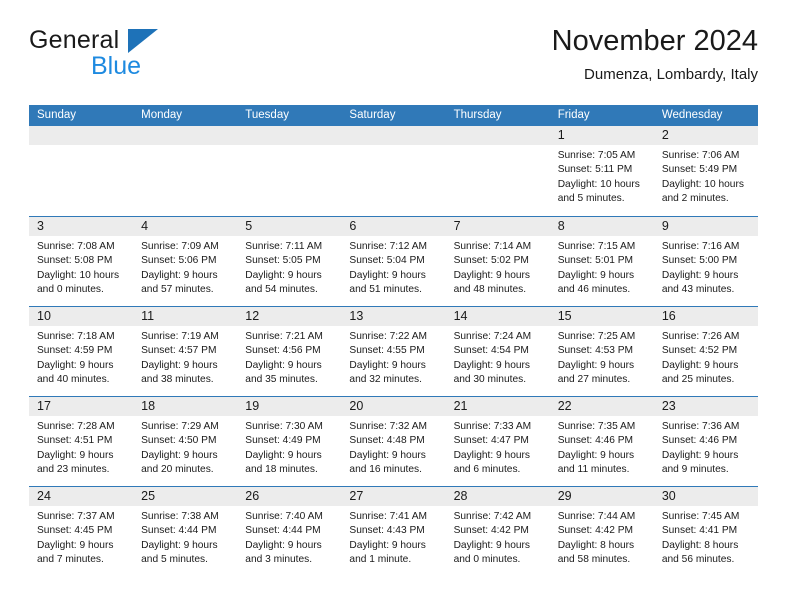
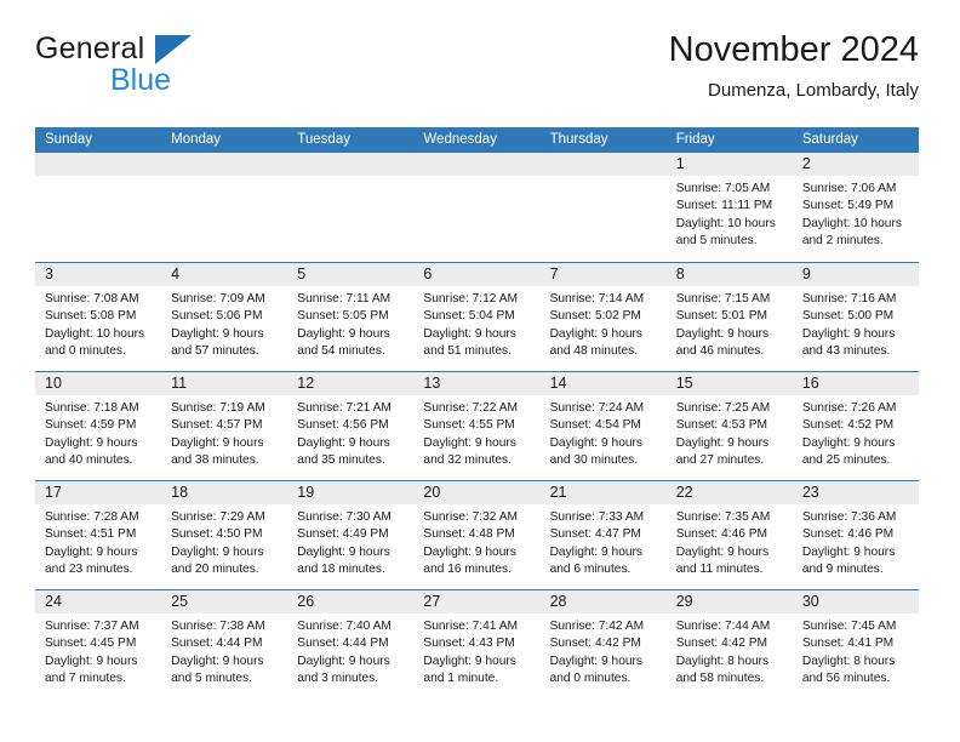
  General
  Blue
  November 2024
  Dumenza, Lombardy, Italy
  Sunday
  Monday
  Tuesday
- Saturday
+ Wednesday
  Thursday
  Friday
- Wednesday
+ Saturday
  1
  Sunrise: 7:05 AM
- Sunset: 5:11 PM
+ Sunset: 11:11 PM
  Daylight: 10 hours
  and 5 minutes.
  2
  Sunrise: 7:06 AM
  Sunset: 5:49 PM
  Daylight: 10 hours
  and 2 minutes.
  3
  Sunrise: 7:08 AM
  Sunset: 5:08 PM
  Daylight: 10 hours
  and 0 minutes.
  4
  Sunrise: 7:09 AM
  Sunset: 5:06 PM
  Daylight: 9 hours
  and 57 minutes.
  5
  Sunrise: 7:11 AM
  Sunset: 5:05 PM
  Daylight: 9 hours
  and 54 minutes.
  6
  Sunrise: 7:12 AM
  Sunset: 5:04 PM
  Daylight: 9 hours
  and 51 minutes.
  7
  Sunrise: 7:14 AM
  Sunset: 5:02 PM
  Daylight: 9 hours
  and 48 minutes.
  8
  Sunrise: 7:15 AM
  Sunset: 5:01 PM
  Daylight: 9 hours
  and 46 minutes.
  9
  Sunrise: 7:16 AM
  Sunset: 5:00 PM
  Daylight: 9 hours
  and 43 minutes.
  10
  Sunrise: 7:18 AM
  Sunset: 4:59 PM
  Daylight: 9 hours
  and 40 minutes.
  11
  Sunrise: 7:19 AM
  Sunset: 4:57 PM
  Daylight: 9 hours
  and 38 minutes.
  12
  Sunrise: 7:21 AM
  Sunset: 4:56 PM
  Daylight: 9 hours
  and 35 minutes.
  13
  Sunrise: 7:22 AM
  Sunset: 4:55 PM
  Daylight: 9 hours
  and 32 minutes.
  14
  Sunrise: 7:24 AM
  Sunset: 4:54 PM
  Daylight: 9 hours
  and 30 minutes.
  15
  Sunrise: 7:25 AM
  Sunset: 4:53 PM
  Daylight: 9 hours
  and 27 minutes.
  16
  Sunrise: 7:26 AM
  Sunset: 4:52 PM
  Daylight: 9 hours
  and 25 minutes.
  17
  Sunrise: 7:28 AM
  Sunset: 4:51 PM
  Daylight: 9 hours
  and 23 minutes.
  18
  Sunrise: 7:29 AM
  Sunset: 4:50 PM
  Daylight: 9 hours
  and 20 minutes.
  19
  Sunrise: 7:30 AM
  Sunset: 4:49 PM
  Daylight: 9 hours
  and 18 minutes.
  20
  Sunrise: 7:32 AM
  Sunset: 4:48 PM
  Daylight: 9 hours
  and 16 minutes.
  21
  Sunrise: 7:33 AM
  Sunset: 4:47 PM
  Daylight: 9 hours
  and 6 minutes.
  22
  Sunrise: 7:35 AM
  Sunset: 4:46 PM
  Daylight: 9 hours
  and 11 minutes.
  23
  Sunrise: 7:36 AM
  Sunset: 4:46 PM
  Daylight: 9 hours
  and 9 minutes.
  24
  Sunrise: 7:37 AM
  Sunset: 4:45 PM
  Daylight: 9 hours
  and 7 minutes.
  25
  Sunrise: 7:38 AM
  Sunset: 4:44 PM
  Daylight: 9 hours
  and 5 minutes.
  26
  Sunrise: 7:40 AM
  Sunset: 4:44 PM
  Daylight: 9 hours
  and 3 minutes.
  27
  Sunrise: 7:41 AM
  Sunset: 4:43 PM
  Daylight: 9 hours
  and 1 minute.
  28
  Sunrise: 7:42 AM
  Sunset: 4:42 PM
  Daylight: 9 hours
  and 0 minutes.
  29
  Sunrise: 7:44 AM
  Sunset: 4:42 PM
  Daylight: 8 hours
  and 58 minutes.
  30
  Sunrise: 7:45 AM
  Sunset: 4:41 PM
  Daylight: 8 hours
  and 56 minutes.
